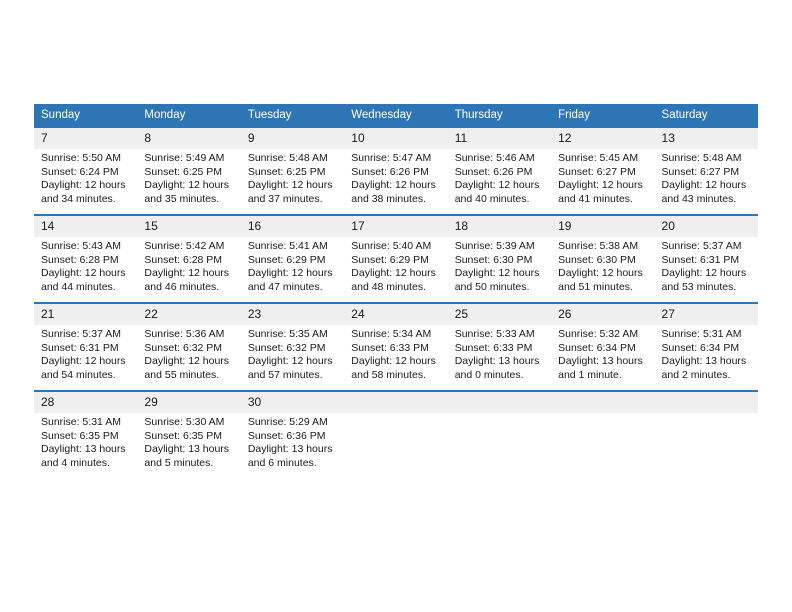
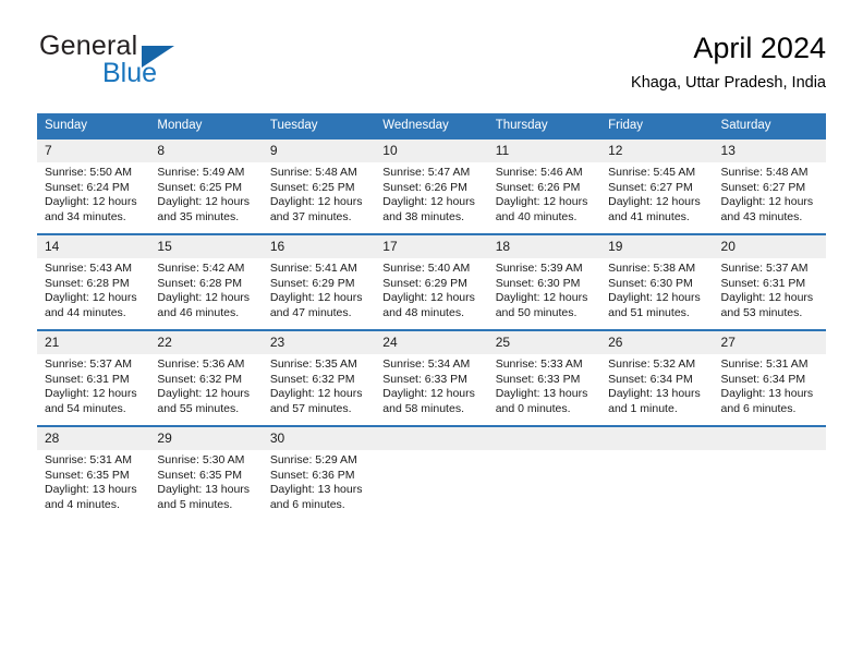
+ General
+ Blue
+ April 2024
+ Khaga, Uttar Pradesh, India
  Sunday	Monday	Tuesday	Wednesday	Thursday	Friday	Saturday
  7 Sunrise: 5:50 AM Sunset: 6:24 PM Daylight: 12 hours and 34 minutes.	8 Sunrise: 5:49 AM Sunset: 6:25 PM Daylight: 12 hours and 35 minutes.	9 Sunrise: 5:48 AM Sunset: 6:25 PM Daylight: 12 hours and 37 minutes.	10 Sunrise: 5:47 AM Sunset: 6:26 PM Daylight: 12 hours and 38 minutes.	11 Sunrise: 5:46 AM Sunset: 6:26 PM Daylight: 12 hours and 40 minutes.	12 Sunrise: 5:45 AM Sunset: 6:27 PM Daylight: 12 hours and 41 minutes.	13 Sunrise: 5:48 AM Sunset: 6:27 PM Daylight: 12 hours and 43 minutes.
  14 Sunrise: 5:43 AM Sunset: 6:28 PM Daylight: 12 hours and 44 minutes.	15 Sunrise: 5:42 AM Sunset: 6:28 PM Daylight: 12 hours and 46 minutes.	16 Sunrise: 5:41 AM Sunset: 6:29 PM Daylight: 12 hours and 47 minutes.	17 Sunrise: 5:40 AM Sunset: 6:29 PM Daylight: 12 hours and 48 minutes.	18 Sunrise: 5:39 AM Sunset: 6:30 PM Daylight: 12 hours and 50 minutes.	19 Sunrise: 5:38 AM Sunset: 6:30 PM Daylight: 12 hours and 51 minutes.	20 Sunrise: 5:37 AM Sunset: 6:31 PM Daylight: 12 hours and 53 minutes.
- 21 Sunrise: 5:37 AM Sunset: 6:31 PM Daylight: 12 hours and 54 minutes.	22 Sunrise: 5:36 AM Sunset: 6:32 PM Daylight: 12 hours and 55 minutes.	23 Sunrise: 5:35 AM Sunset: 6:32 PM Daylight: 12 hours and 57 minutes.	24 Sunrise: 5:34 AM Sunset: 6:33 PM Daylight: 12 hours and 58 minutes.	25 Sunrise: 5:33 AM Sunset: 6:33 PM Daylight: 13 hours and 0 minutes.	26 Sunrise: 5:32 AM Sunset: 6:34 PM Daylight: 13 hours and 1 minute.	27 Sunrise: 5:31 AM Sunset: 6:34 PM Daylight: 13 hours and 2 minutes.
+ 21 Sunrise: 5:37 AM Sunset: 6:31 PM Daylight: 12 hours and 54 minutes.	22 Sunrise: 5:36 AM Sunset: 6:32 PM Daylight: 12 hours and 55 minutes.	23 Sunrise: 5:35 AM Sunset: 6:32 PM Daylight: 12 hours and 57 minutes.	24 Sunrise: 5:34 AM Sunset: 6:33 PM Daylight: 12 hours and 58 minutes.	25 Sunrise: 5:33 AM Sunset: 6:33 PM Daylight: 13 hours and 0 minutes.	26 Sunrise: 5:32 AM Sunset: 6:34 PM Daylight: 13 hours and 1 minute.	27 Sunrise: 5:31 AM Sunset: 6:34 PM Daylight: 13 hours and 6 minutes.
  28 Sunrise: 5:31 AM Sunset: 6:35 PM Daylight: 13 hours and 4 minutes.	29 Sunrise: 5:30 AM Sunset: 6:35 PM Daylight: 13 hours and 5 minutes.	30 Sunrise: 5:29 AM Sunset: 6:36 PM Daylight: 13 hours and 6 minutes.
